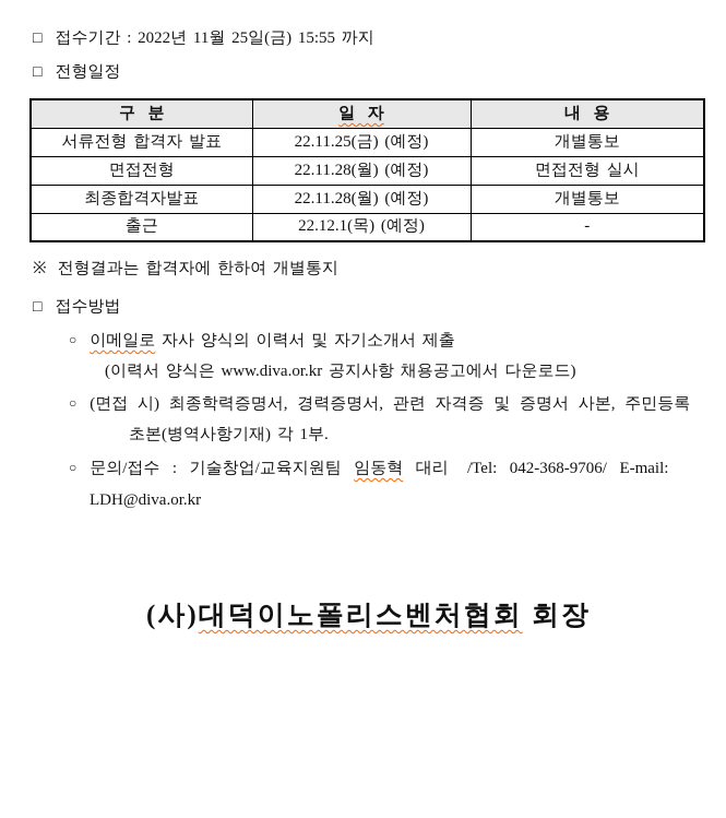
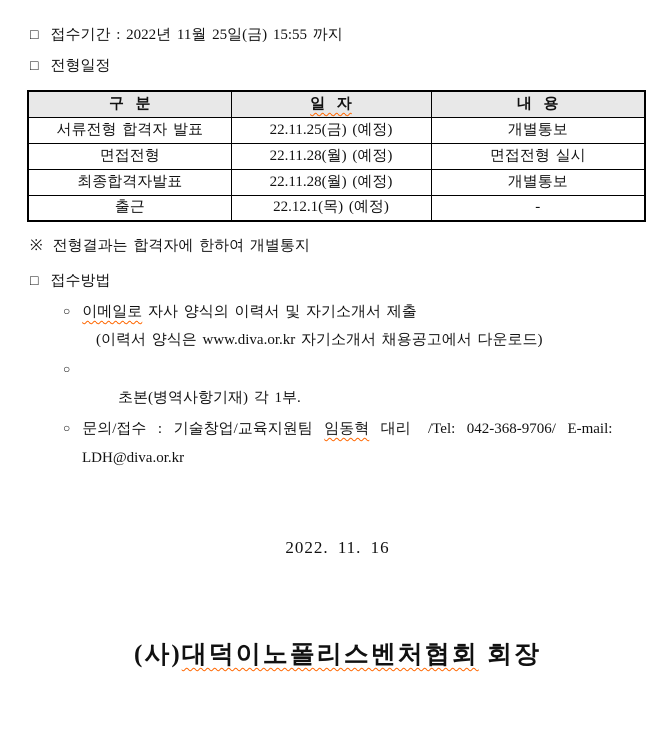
  □
  접수기간 : 2022년 11월 25일(금) 15:55 까지
  □
  전형일정
  구 분	일 자	내 용
  서류전형 합격자 발표	22.11.25(금) (예정)	개별통보
  면접전형	22.11.28(월) (예정)	면접전형 실시
  최종합격자발표	22.11.28(월) (예정)	개별통보
  출근	22.12.1(목) (예정)	-
  ※
  전형결과는 합격자에 한하여 개별통지
  □
  접수방법
  ○
  이메일로 자사 양식의 이력서 및 자기소개서 제출
- (이력서 양식은 www.diva.or.kr 공지사항 채용공고에서 다운로드)
+ (이력서 양식은 www.diva.or.kr 자기소개서 채용공고에서 다운로드)
  ○
- (면접 시) 최종학력증명서, 경력증명서, 관련 자격증 및 증명서 사본, 주민등록
  초본(병역사항기재) 각 1부.
  ○
  문의/접수 : 기술창업/교육지원팀 임동혁 대리 /Tel: 042-368-9706/ E-mail:
  LDH@diva.or.kr
+ 2022. 11. 16
  (사)대덕이노폴리스벤처협회 회장
